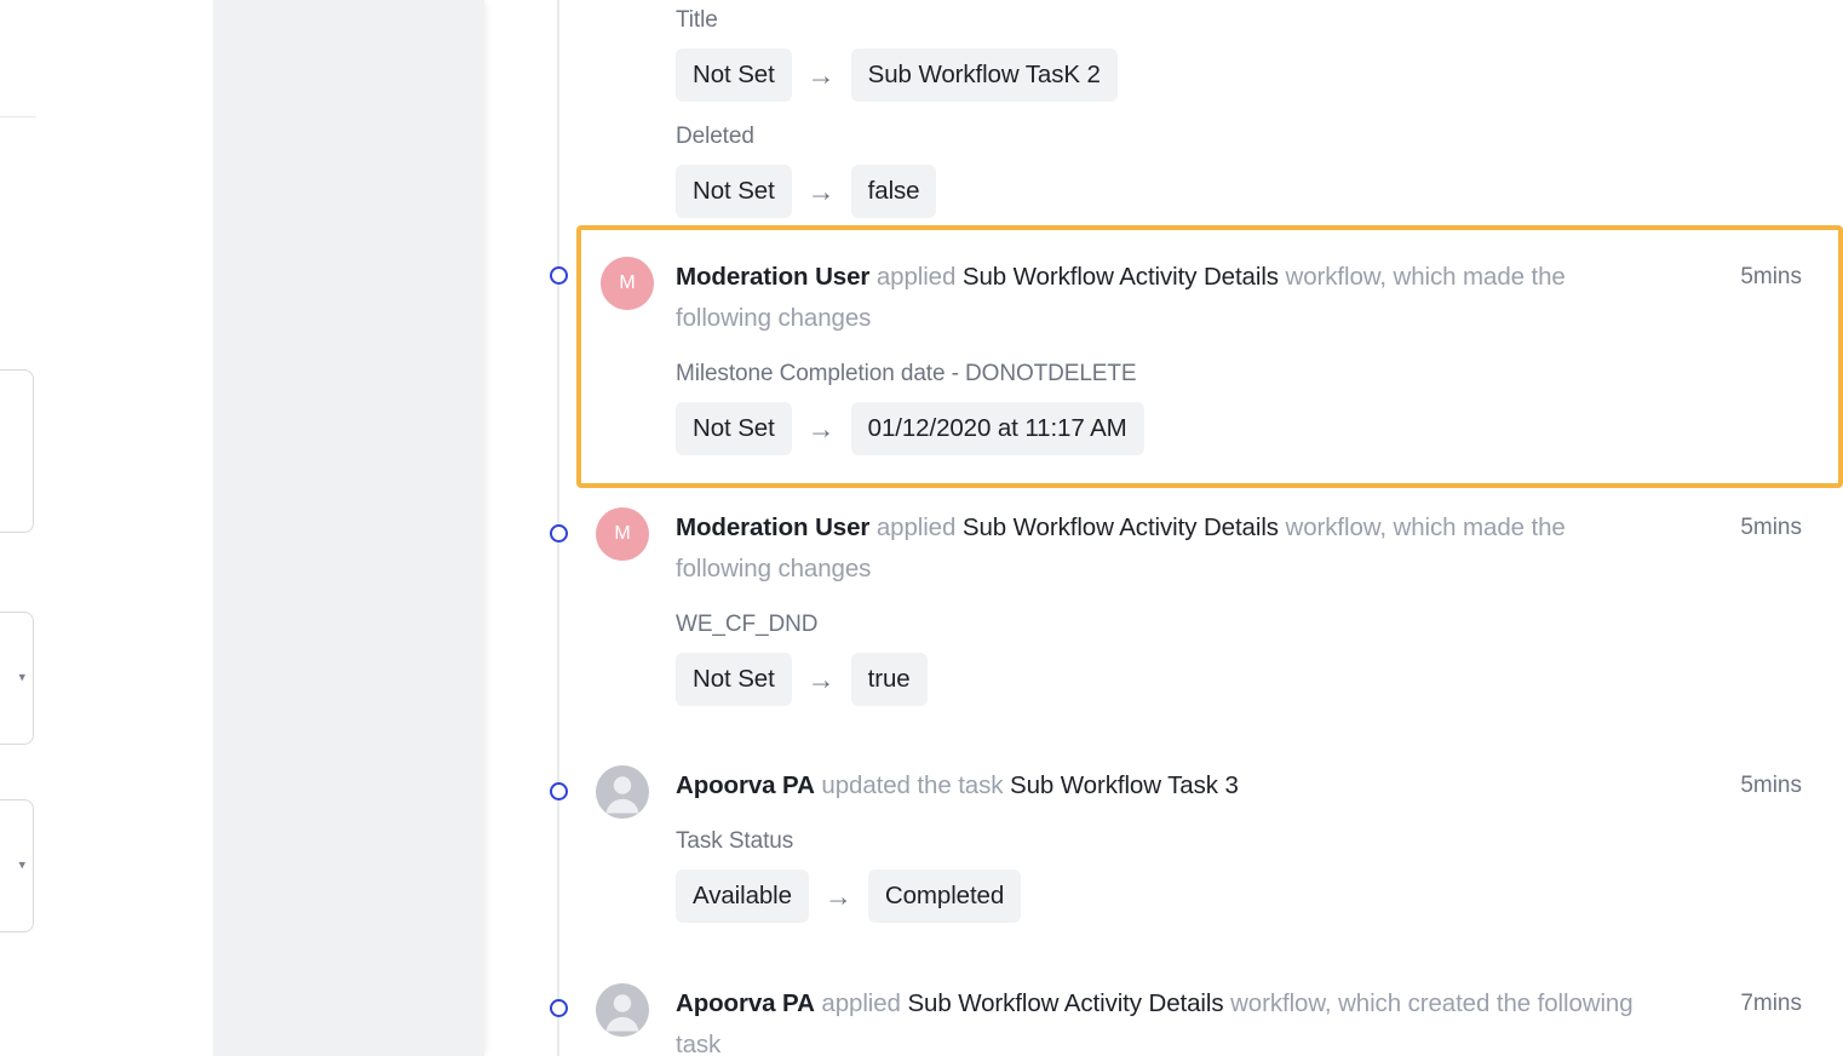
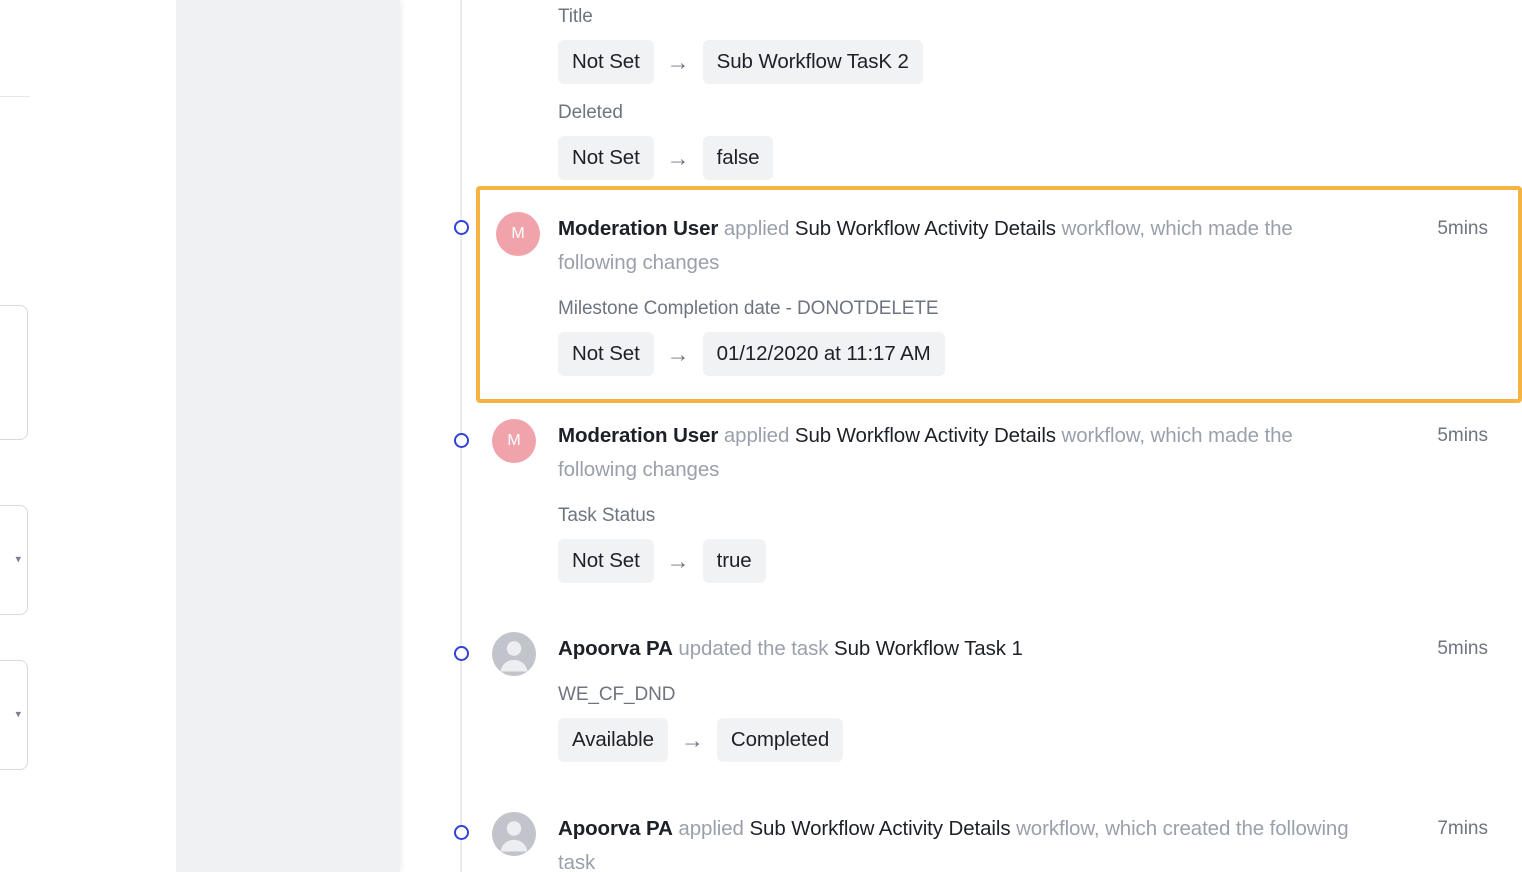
  ▾
  ▾
  Title
  Not Set
  →
  Sub Workflow TasK 2
  Deleted
  Not Set
  →
  false
  M
  Moderation User applied Sub Workflow Activity Details workflow, which made the following changes
  Milestone Completion date - DONOTDELETE
  Not Set
  →
  01/12/2020 at 11:17 AM
  5mins
  M
  Moderation User applied Sub Workflow Activity Details workflow, which made the following changes
- WE_CF_DND
+ Task Status
  Not Set
  →
  true
  5mins
- Apoorva PA updated the task Sub Workflow Task 3
+ Apoorva PA updated the task Sub Workflow Task 1
- Task Status
+ WE_CF_DND
  Available
  →
  Completed
  5mins
  Apoorva PA applied Sub Workflow Activity Details workflow, which created the following task
  7mins
